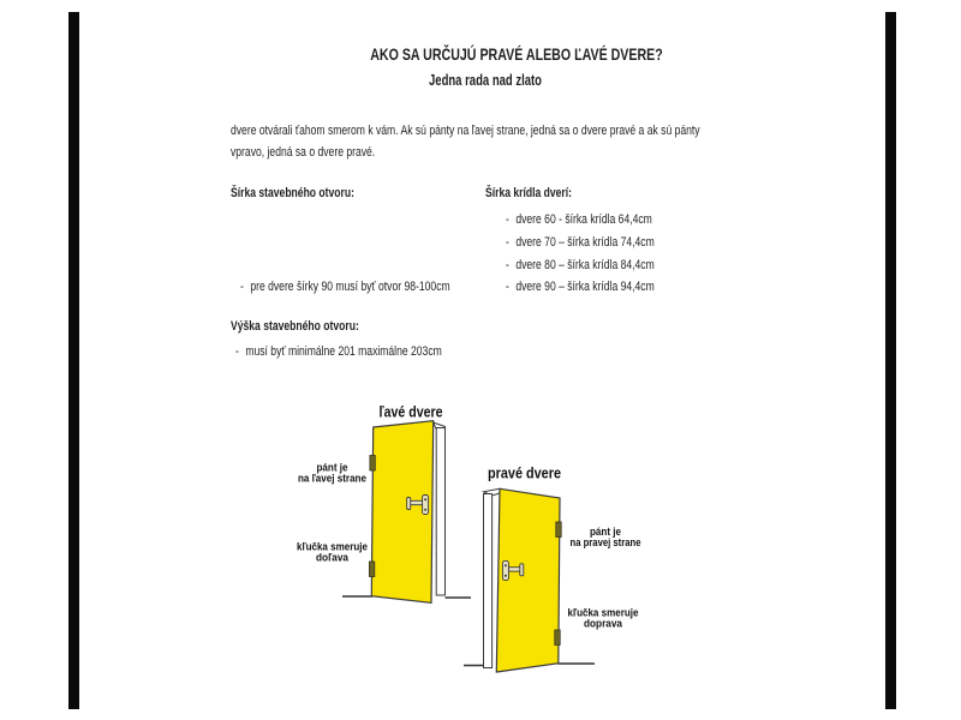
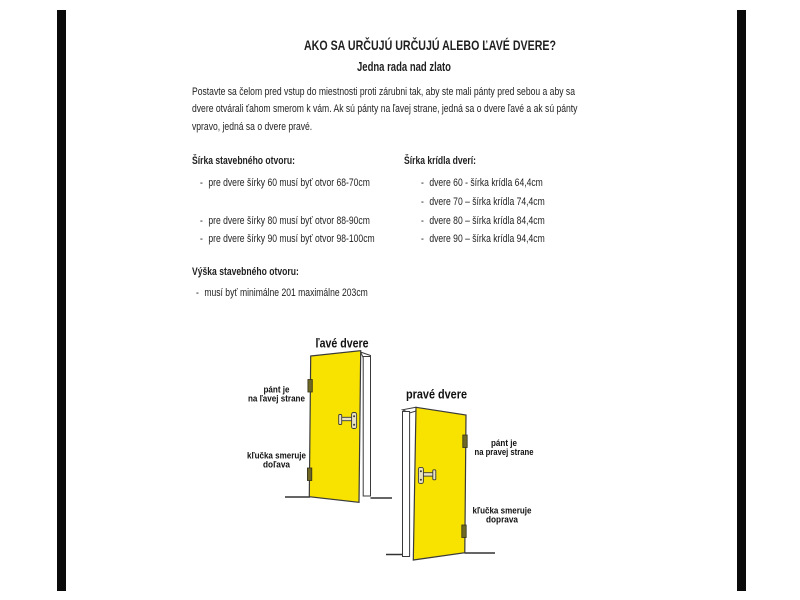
- AKO SA URČUJÚ PRAVÉ ALEBO ĽAVÉ DVERE?
+ AKO SA URČUJÚ URČUJÚ ALEBO ĽAVÉ DVERE?
  Jedna rada nad zlato
+ Postavte sa čelom pred vstup do miestnosti proti zárubni tak, aby ste mali pánty pred sebou a aby sa
- dvere otvárali ťahom smerom k vám. Ak sú pánty na ľavej strane, jedná sa o dvere pravé a ak sú pánty
+ dvere otvárali ťahom smerom k vám. Ak sú pánty na ľavej strane, jedná sa o dvere ľavé a ak sú pánty
  vpravo, jedná sa o dvere pravé.
  Šírka stavebného otvoru:
+ - pre dvere šírky 60 musí byť otvor 68-70cm
+ - pre dvere šírky 80 musí byť otvor 88-90cm
  - pre dvere šírky 90 musí byť otvor 98-100cm
  Šírka krídla dverí:
  - dvere 60 - šírka krídla 64,4cm
  - dvere 70 – šírka krídla 74,4cm
  - dvere 80 – šírka krídla 84,4cm
  - dvere 90 – šírka krídla 94,4cm
  Výška stavebného otvoru:
  - musí byť minimálne 201 maximálne 203cm
  ľavé dvere
  pánt je
  na ľavej strane
  kľučka smeruje
  doľava
  pravé dvere
  pánt je
  na pravej strane
  kľučka smeruje
  doprava
